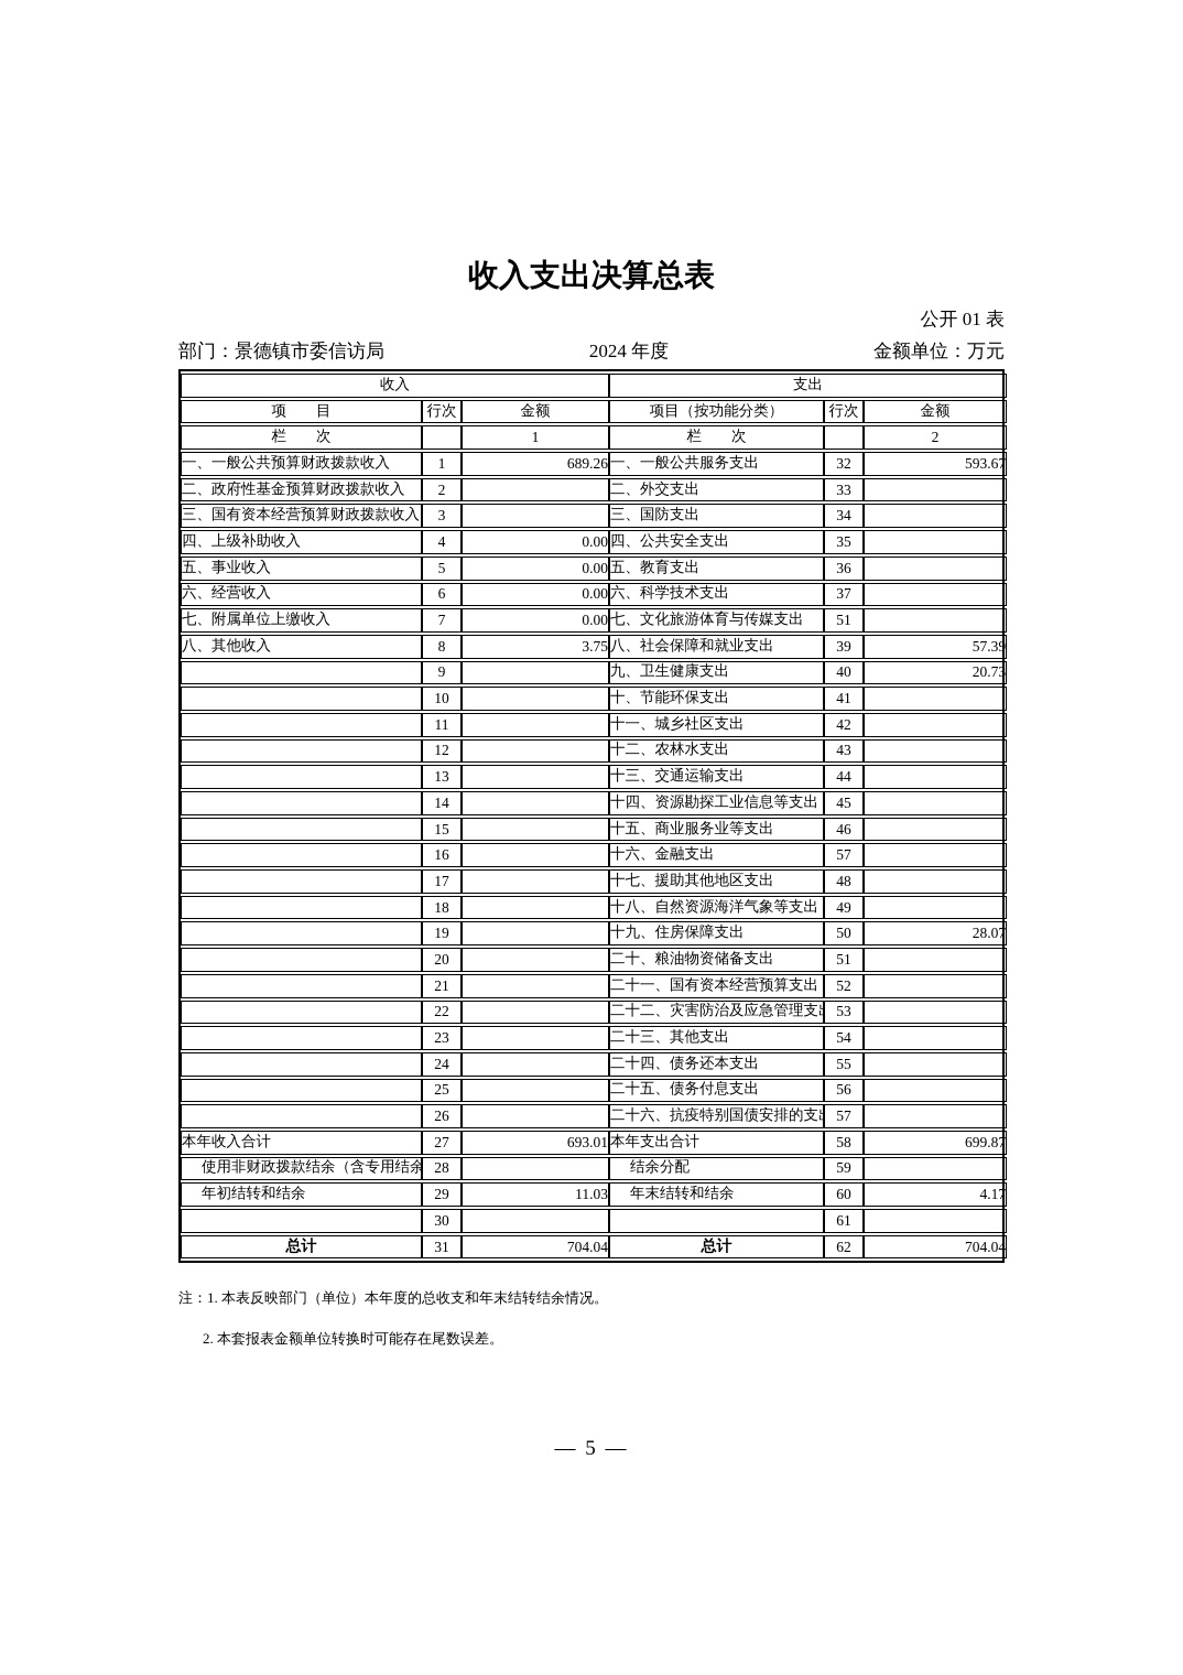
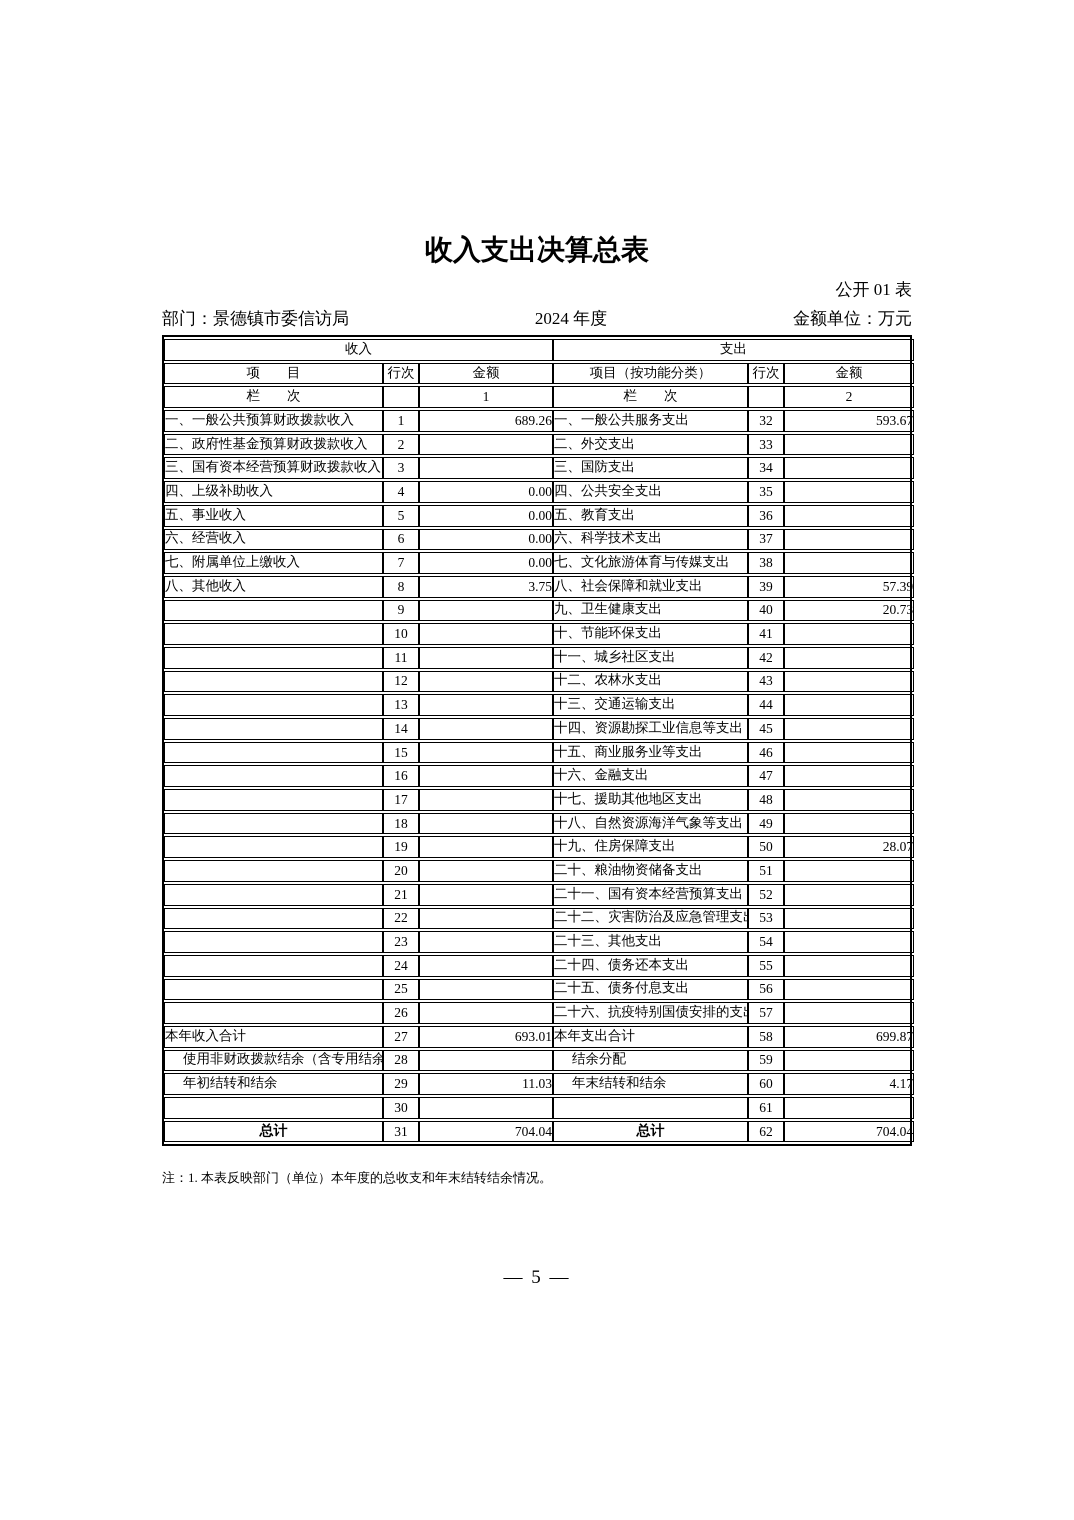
  收入支出决算总表
  公开 01 表
  部门：景德镇市委信访局
  2024 年度
  金额单位：万元
  收入	支出
  项 目	行次	金额	项目（按功能分类）	行次	金额
  栏 次		1	栏 次		2
  一、一般公共预算财政拨款收入	1	689.26	一、一般公共服务支出	32	593.67
  二、政府性基金预算财政拨款收入	2		二、外交支出	33
  三、国有资本经营预算财政拨款收入	3		三、国防支出	34
  四、上级补助收入	4	0.00	四、公共安全支出	35
  五、事业收入	5	0.00	五、教育支出	36
  六、经营收入	6	0.00	六、科学技术支出	37
- 七、附属单位上缴收入	7	0.00	七、文化旅游体育与传媒支出	51
+ 七、附属单位上缴收入	7	0.00	七、文化旅游体育与传媒支出	38
  八、其他收入	8	3.75	八、社会保障和就业支出	39	57.39
  	9		九、卫生健康支出	40	20.73
  	10		十、节能环保支出	41
  	11		十一、城乡社区支出	42
  	12		十二、农林水支出	43
  	13		十三、交通运输支出	44
  	14		十四、资源勘探工业信息等支出	45
  	15		十五、商业服务业等支出	46
- 	16		十六、金融支出	57
+ 	16		十六、金融支出	47
  	17		十七、援助其他地区支出	48
  	18		十八、自然资源海洋气象等支出	49
  	19		十九、住房保障支出	50	28.07
  	20		二十、粮油物资储备支出	51
  	21		二十一、国有资本经营预算支出	52
  	22		二十二、灾害防治及应急管理支	53
  	23		二十三、其他支出	54
  	24		二十四、债务还本支出	55
  	25		二十五、债务付息支出	56
  	26		二十六、抗疫特别国债安排的支	57
  本年收入合计	27	693.01	本年支出合计	58	699.87
  使用非财政拨款结余（含专用结余	28		结余分配	59
  年初结转和结余	29	11.03	年末结转和结余	60	4.17
  	30			61
  总计	31	704.04	总计	62	704.04
  注：1. 本表反映部门（单位）本年度的总收支和年末结转结余情况。
- 2. 本套报表金额单位转换时可能存在尾数误差。
  — 5 —
